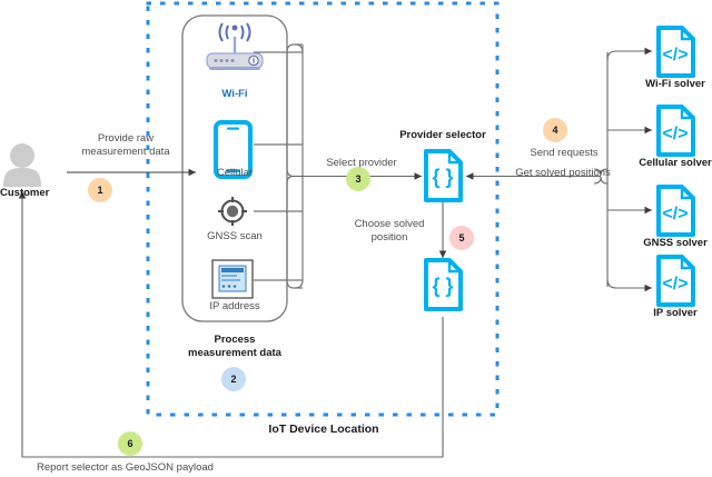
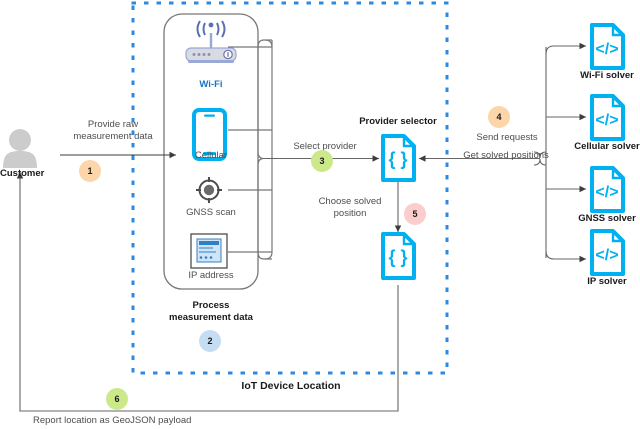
  { }
  { }
  </>
  </>
  </>
  </>
  Customer
  Provide raw
  measurement data
  Wi-Fi
  Cellular
  GNSS scan
  IP address
  Process
  measurement data
  Select provider
  Provider selector
  Send requests
  Get solved positions
  Choose solved
  position
  Wi-Fi solver
  Cellular solver
  GNSS solver
  IP solver
  IoT Device Location
- Report selector as GeoJSON payload
+ Report location as GeoJSON payload
  1
  2
  3
  4
  5
  6
